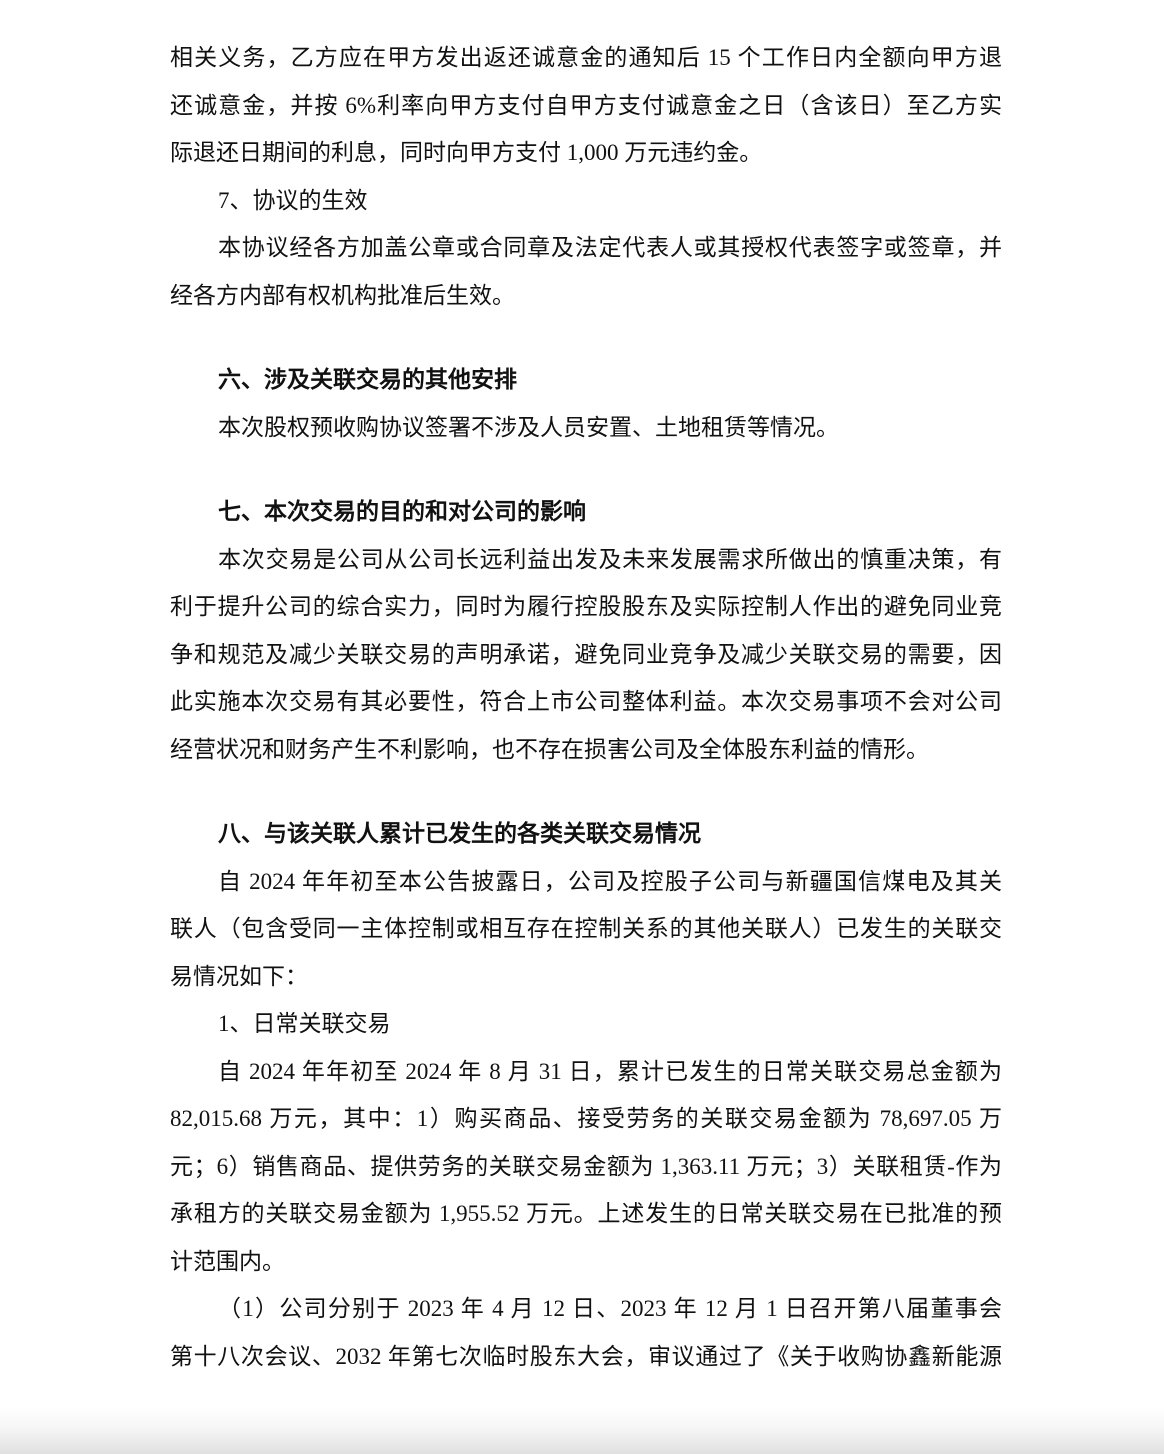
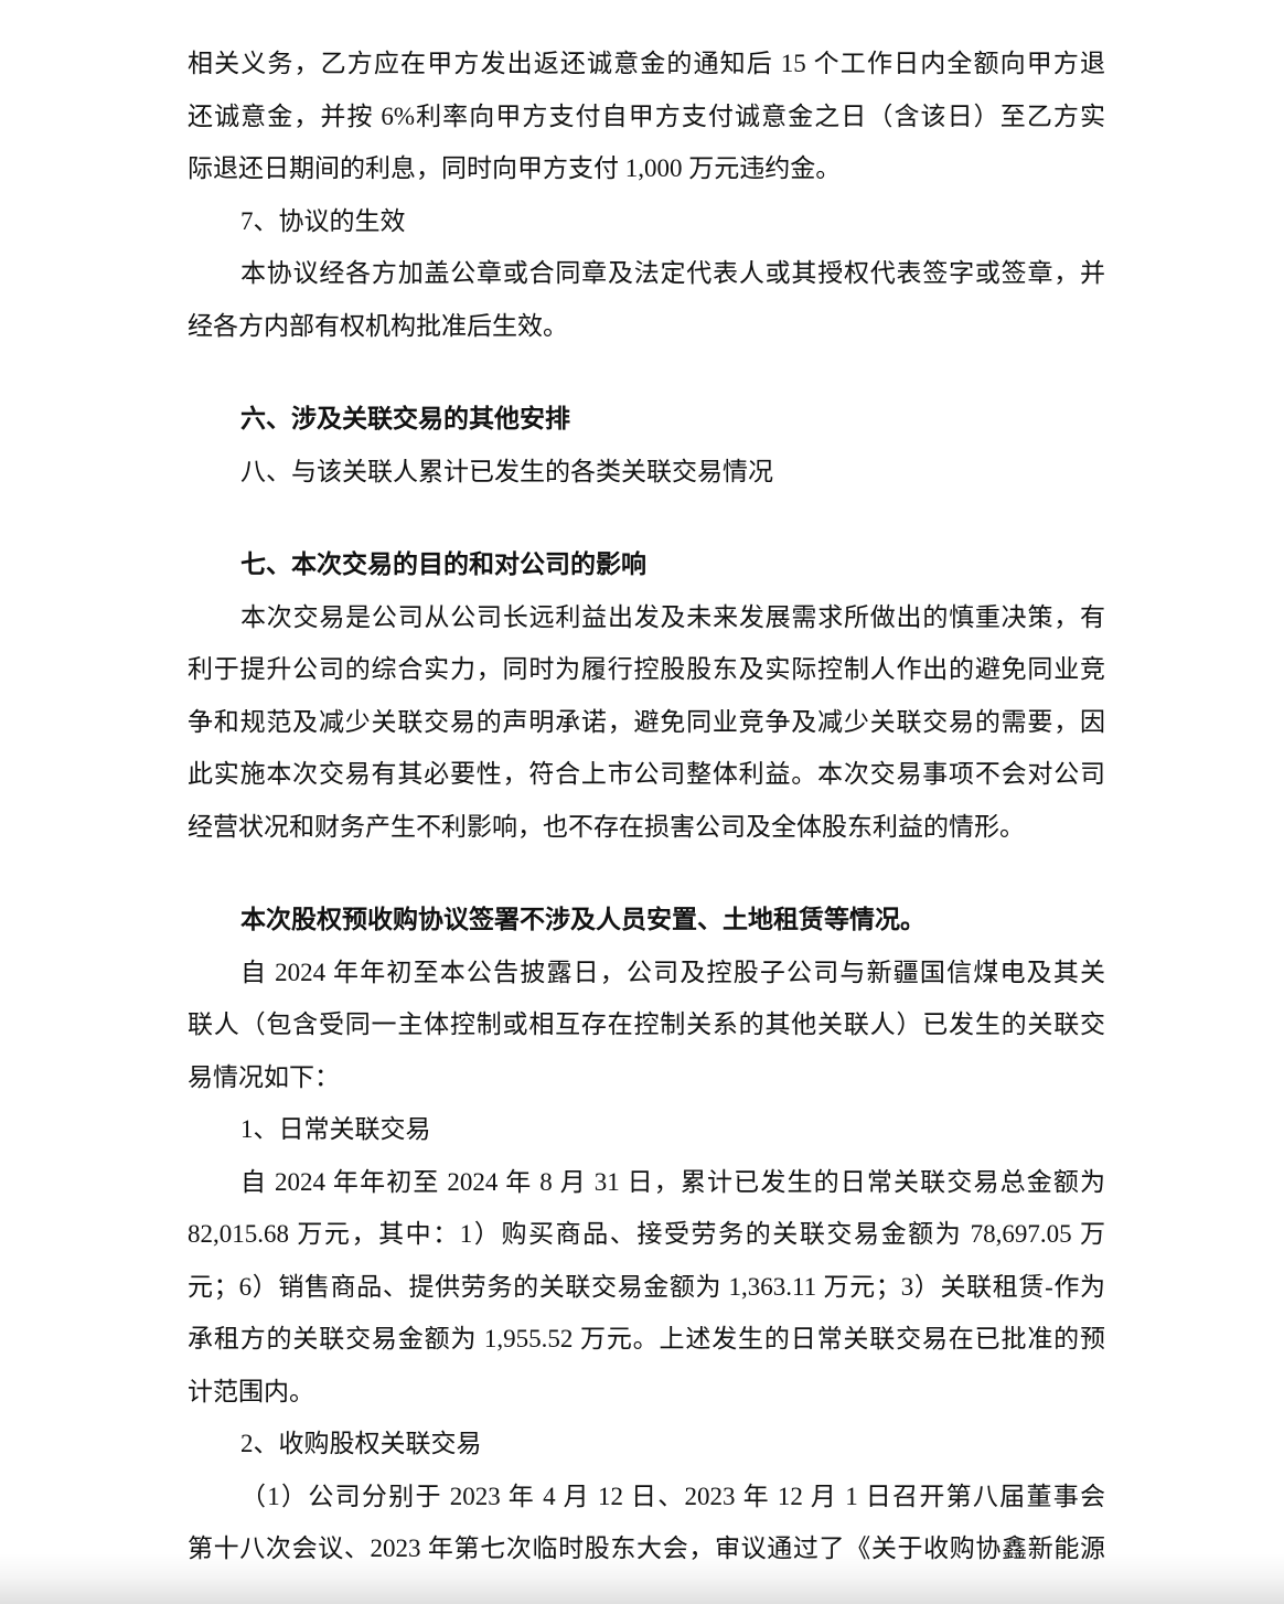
  相关义务，乙方应在甲方发出返还诚意金的通知后 15 个工作日内全额向甲方退
  还诚意金，并按 6%利率向甲方支付自甲方支付诚意金之日（含该日）至乙方实
  际退还日期间的利息，同时向甲方支付 1,000 万元违约金。
  7、协议的生效
  本协议经各方加盖公章或合同章及法定代表人或其授权代表签字或签章，并
  经各方内部有权机构批准后生效。
  六、涉及关联交易的其他安排
- 本次股权预收购协议签署不涉及人员安置、土地租赁等情况。
+ 八、与该关联人累计已发生的各类关联交易情况
  七、本次交易的目的和对公司的影响
  本次交易是公司从公司长远利益出发及未来发展需求所做出的慎重决策，有
  利于提升公司的综合实力，同时为履行控股股东及实际控制人作出的避免同业竞
  争和规范及减少关联交易的声明承诺，避免同业竞争及减少关联交易的需要，因
  此实施本次交易有其必要性，符合上市公司整体利益。本次交易事项不会对公司
  经营状况和财务产生不利影响，也不存在损害公司及全体股东利益的情形。
- 八、与该关联人累计已发生的各类关联交易情况
+ 本次股权预收购协议签署不涉及人员安置、土地租赁等情况。
  自 2024 年年初至本公告披露日，公司及控股子公司与新疆国信煤电及其关
  联人（包含受同一主体控制或相互存在控制关系的其他关联人）已发生的关联交
  易情况如下：
  1、日常关联交易
  自 2024 年年初至 2024 年 8 月 31 日，累计已发生的日常关联交易总金额为
  82,015.68 万元，其中：1）购买商品、接受劳务的关联交易金额为 78,697.05 万
  元；6）销售商品、提供劳务的关联交易金额为 1,363.11 万元；3）关联租赁-作为
  承租方的关联交易金额为 1,955.52 万元。上述发生的日常关联交易在已批准的预
  计范围内。
+ 2、收购股权关联交易
  （1）公司分别于 2023 年 4 月 12 日、2023 年 12 月 1 日召开第八届董事会
- 第十八次会议、2032 年第七次临时股东大会，审议通过了《关于收购协鑫新能源
+ 第十八次会议、2023 年第七次临时股东大会，审议通过了《关于收购协鑫新能源
